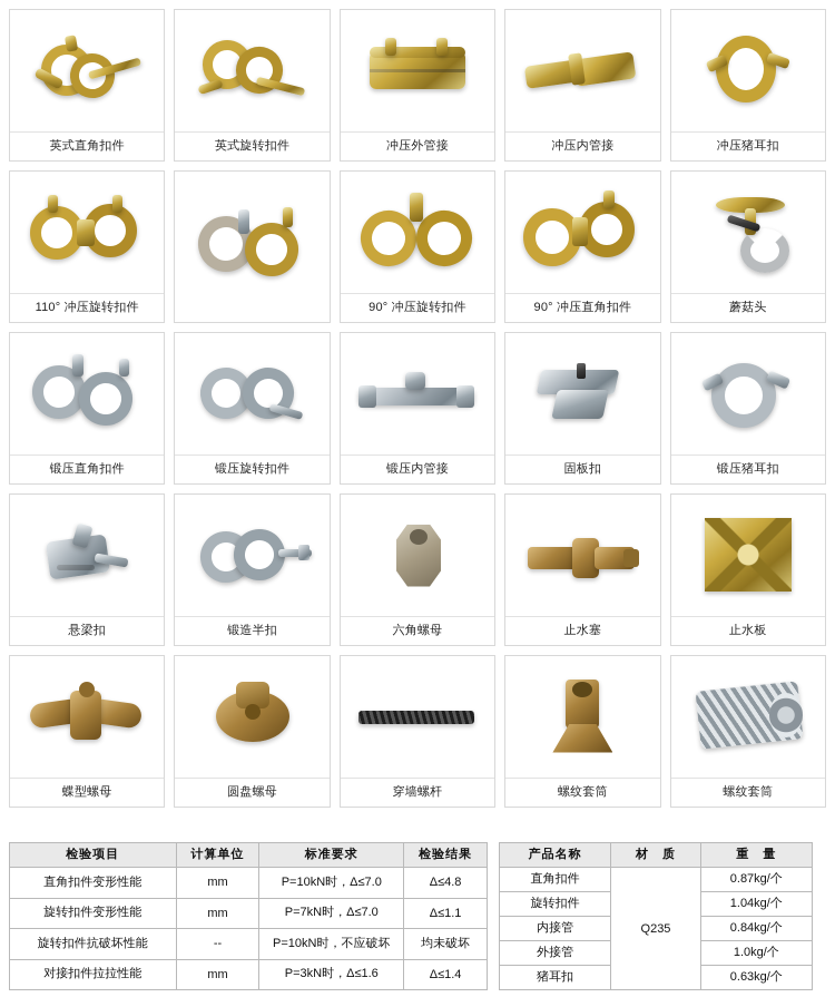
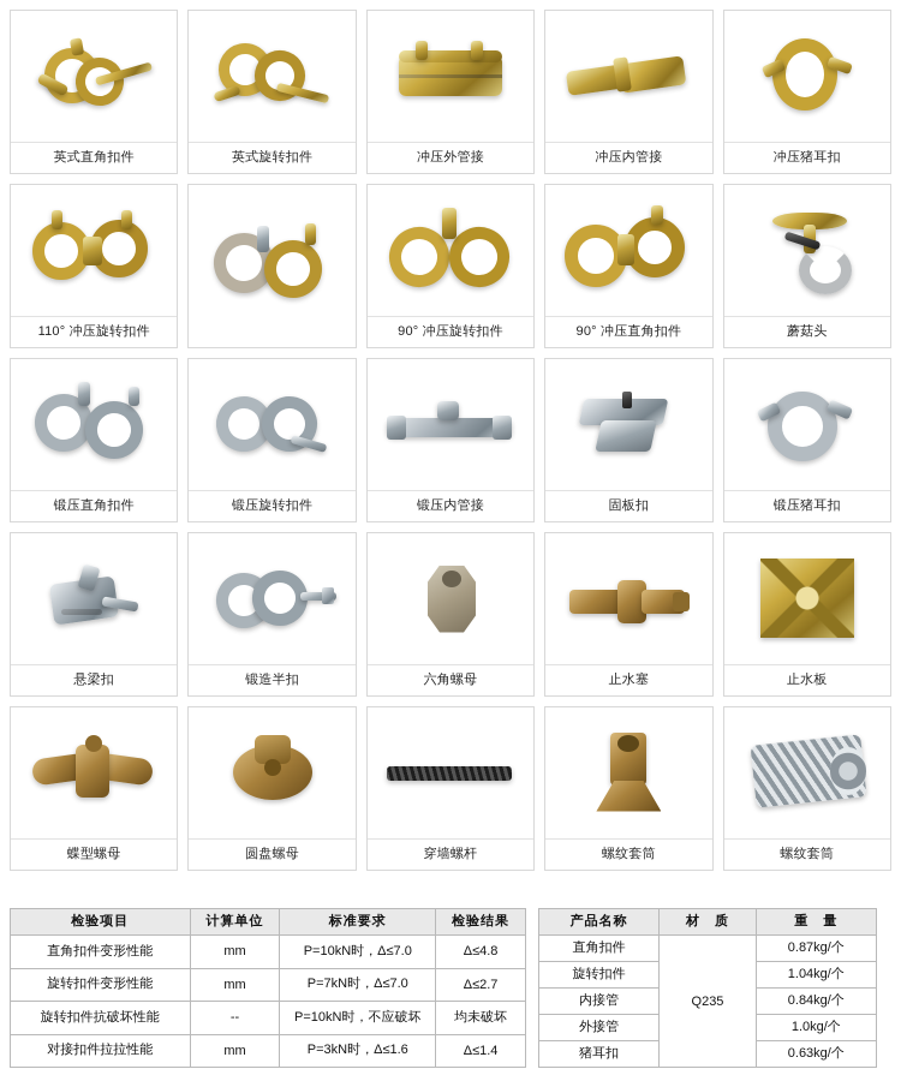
  英式直角扣件
  英式旋转扣件
  冲压外管接
  冲压内管接
  冲压猪耳扣
  110° 冲压旋转扣件
  90° 冲压旋转扣件
  90° 冲压直角扣件
  蘑菇头
  锻压直角扣件
  锻压旋转扣件
  锻压内管接
  固板扣
  锻压猪耳扣
  悬梁扣
  锻造半扣
  六角螺母
  止水塞
  止水板
  蝶型螺母
  圆盘螺母
  穿墙螺杆
  螺纹套筒
  螺纹套筒
  检验项目	计算单位	标准要求	检验结果
  直角扣件变形性能	mm	P=10kN时，Δ≤7.0	Δ≤4.8
- 旋转扣件变形性能	mm	P=7kN时，Δ≤7.0	Δ≤1.1
+ 旋转扣件变形性能	mm	P=7kN时，Δ≤7.0	Δ≤2.7
  旋转扣件抗破坏性能	--	P=10kN时，不应破坏	均未破坏
  对接扣件拉拉性能	mm	P=3kN时，Δ≤1.6	Δ≤1.4
  产品名称	材 质	重 量
  直角扣件	Q235	0.87kg/个
  旋转扣件	1.04kg/个
  内接管	0.84kg/个
  外接管	1.0kg/个
  猪耳扣	0.63kg/个
